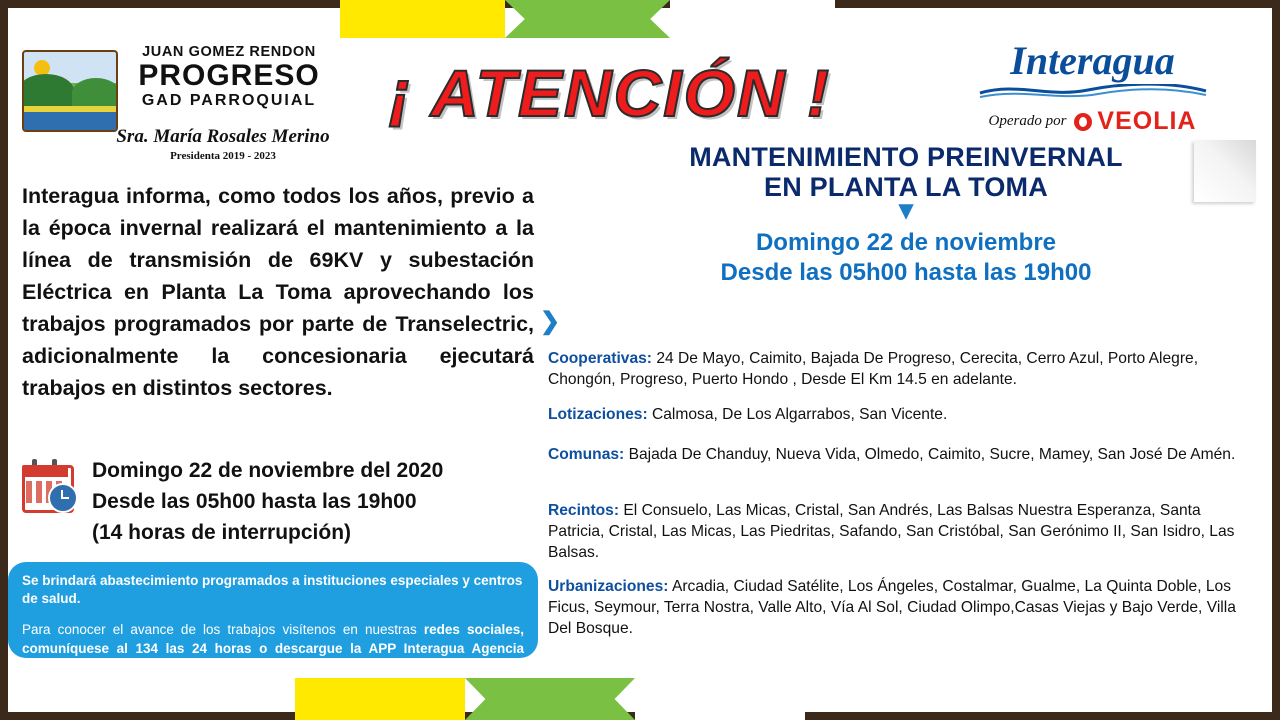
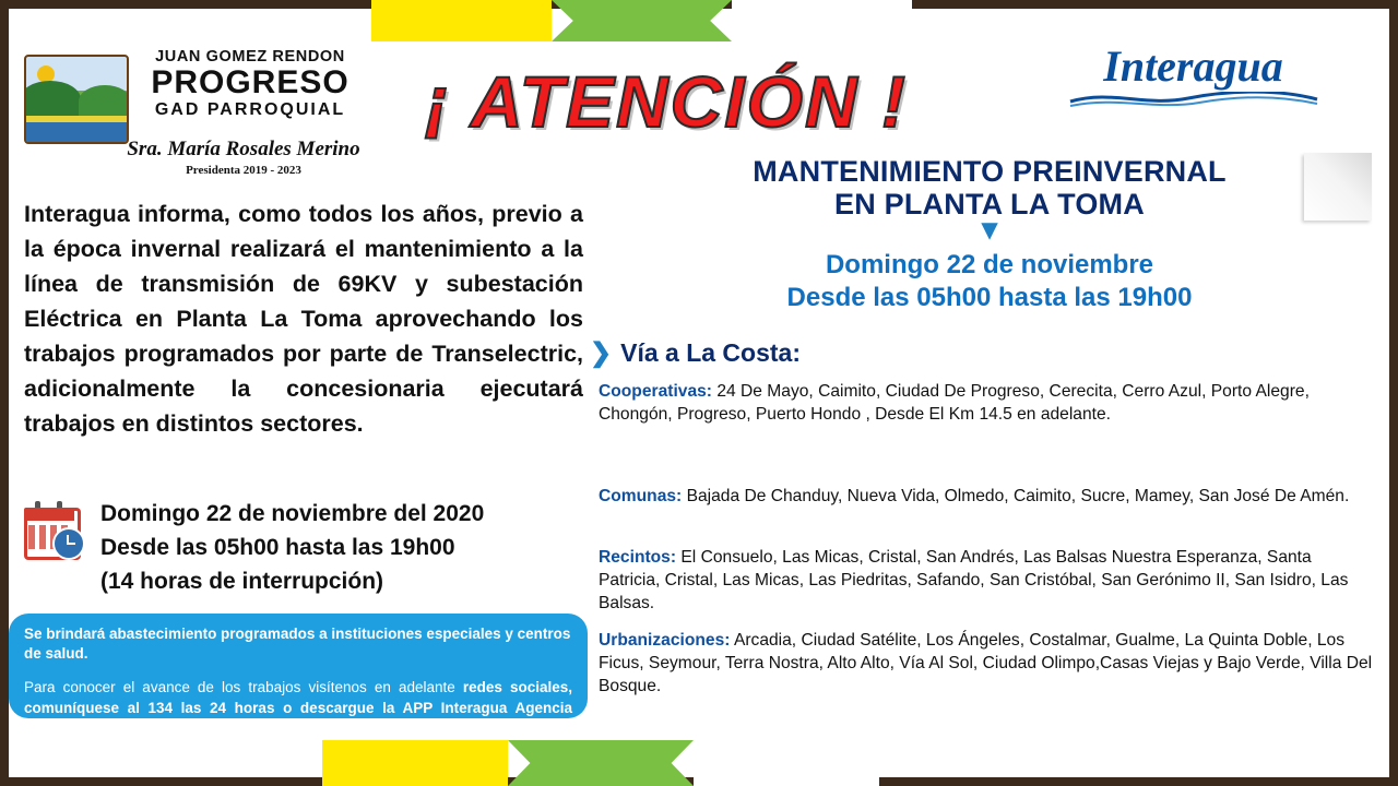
  JUAN GOMEZ RENDON
  PROGRESO
  GAD PARROQUIAL
  Sra. María Rosales Merino
  Presidenta 2019 - 2023
  ¡ ATENCIÓN !
  Interagua
- Operado por
- VEOLIA
  Interagua informa, como todos los años, previo a la época invernal realizará el mantenimiento a la línea de transmisión de 69KV y subestación Eléctrica en Planta La Toma aprovechando los trabajos programados por parte de Transelectric, adicionalmente la concesionaria ejecutará trabajos en distintos sectores.
  Domingo 22 de noviembre del 2020
  Desde las 05h00 hasta las 19h00
  (14 horas de interrupción)
  Se brindará abastecimiento programados a instituciones especiales y centros de salud.
- Para conocer el avance de los trabajos visítenos en nuestras redes sociales, comuníquese al 134 las 24 horas o descargue la APP Interagua Agencia
+ Para conocer el avance de los trabajos visítenos en adelante redes sociales, comuníquese al 134 las 24 horas o descargue la APP Interagua Agencia
  MANTENIMIENTO PREINVERNAL
  EN PLANTA LA TOMA
  ▾
  Domingo 22 de noviembre
  Desde las 05h00 hasta las 19h00
  ❯
+ Vía a La Costa:
- Cooperativas: 24 De Mayo, Caimito, Bajada De Progreso, Cerecita, Cerro Azul, Porto Alegre, Chongón, Progreso, Puerto Hondo , Desde El Km 14.5 en adelante.
+ Cooperativas: 24 De Mayo, Caimito, Ciudad De Progreso, Cerecita, Cerro Azul, Porto Alegre, Chongón, Progreso, Puerto Hondo , Desde El Km 14.5 en adelante.
- Lotizaciones: Calmosa, De Los Algarrabos, San Vicente.
  Comunas: Bajada De Chanduy, Nueva Vida, Olmedo, Caimito, Sucre, Mamey, San José De Amén.
  Recintos: El Consuelo, Las Micas, Cristal, San Andrés, Las Balsas Nuestra Esperanza, Santa Patricia, Cristal, Las Micas, Las Piedritas, Safando, San Cristóbal, San Gerónimo II, San Isidro, Las Balsas.
- Urbanizaciones: Arcadia, Ciudad Satélite, Los Ángeles, Costalmar, Gualme, La Quinta Doble, Los Ficus, Seymour, Terra Nostra, Valle Alto, Vía Al Sol, Ciudad Olimpo,Casas Viejas y Bajo Verde, Villa Del Bosque.
+ Urbanizaciones: Arcadia, Ciudad Satélite, Los Ángeles, Costalmar, Gualme, La Quinta Doble, Los Ficus, Seymour, Terra Nostra, Alto Alto, Vía Al Sol, Ciudad Olimpo,Casas Viejas y Bajo Verde, Villa Del Bosque.
